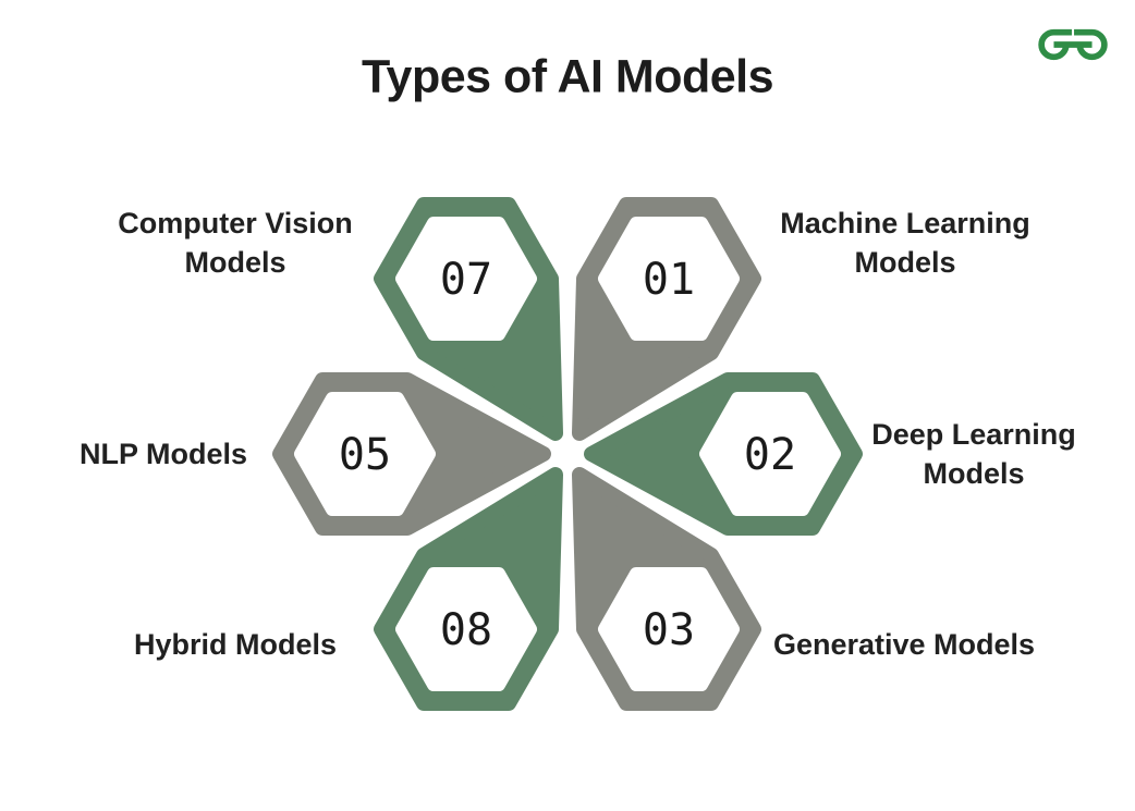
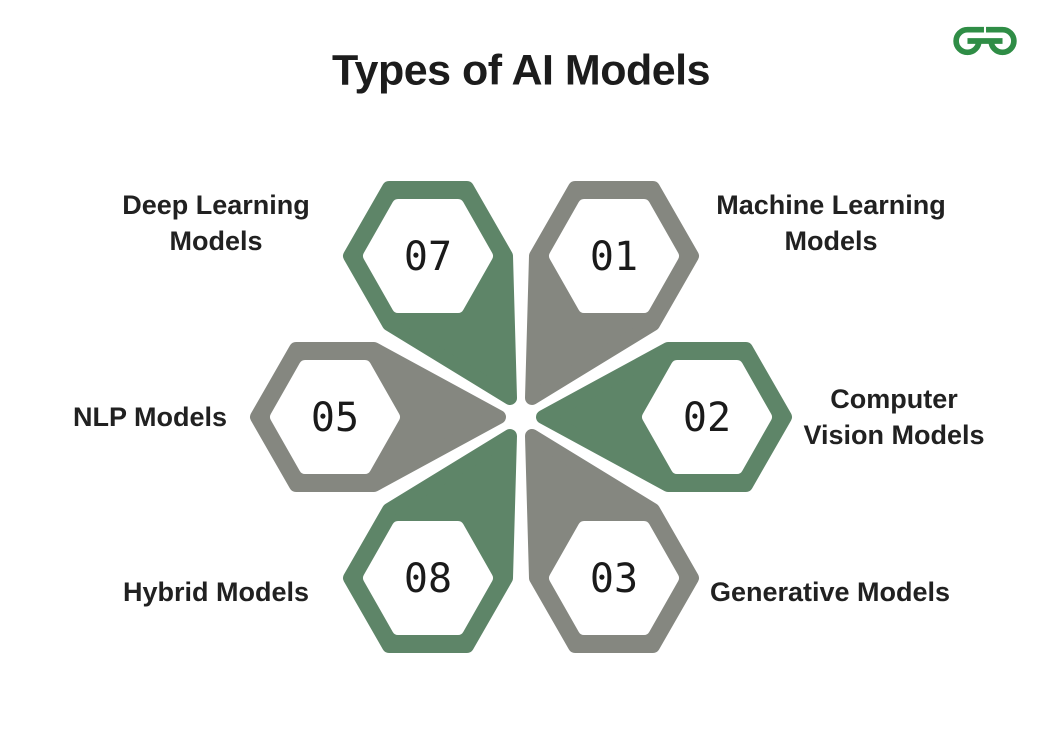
  Types of AI Models
  01
  02
  03
  08
  05
  07
  Machine Learning Models
- Deep Learning Models
+ Computer Vision Models
  Generative Models
  Hybrid Models
  NLP Models
- Computer Vision Models
+ Deep Learning Models
